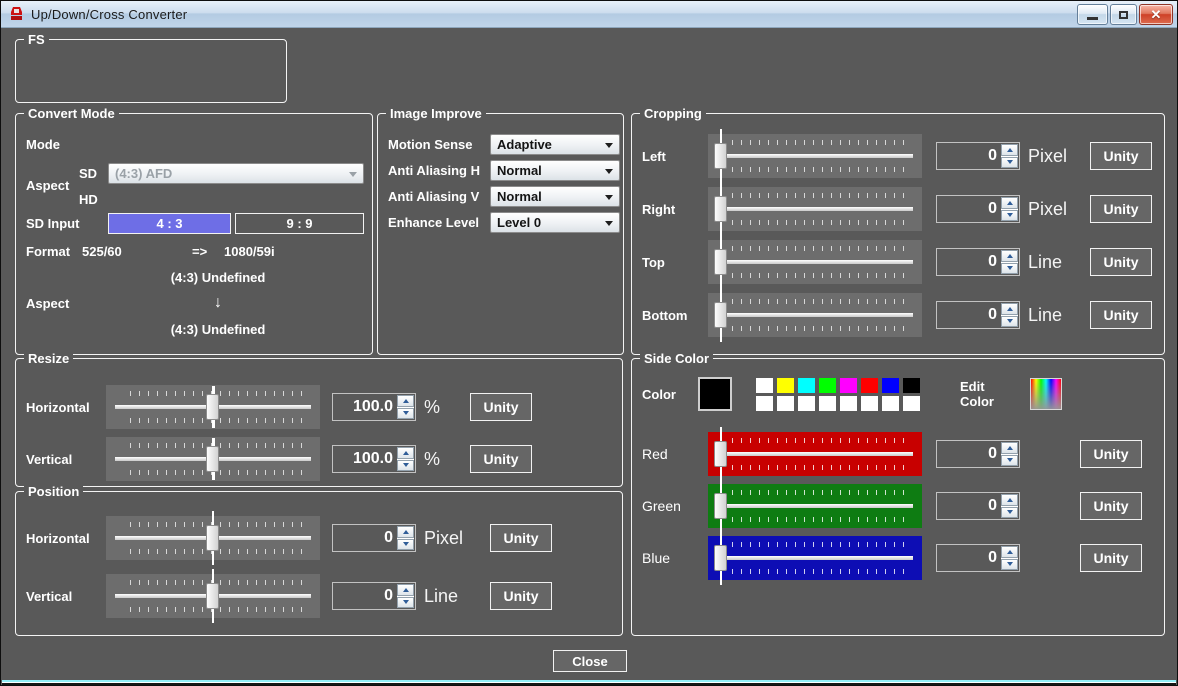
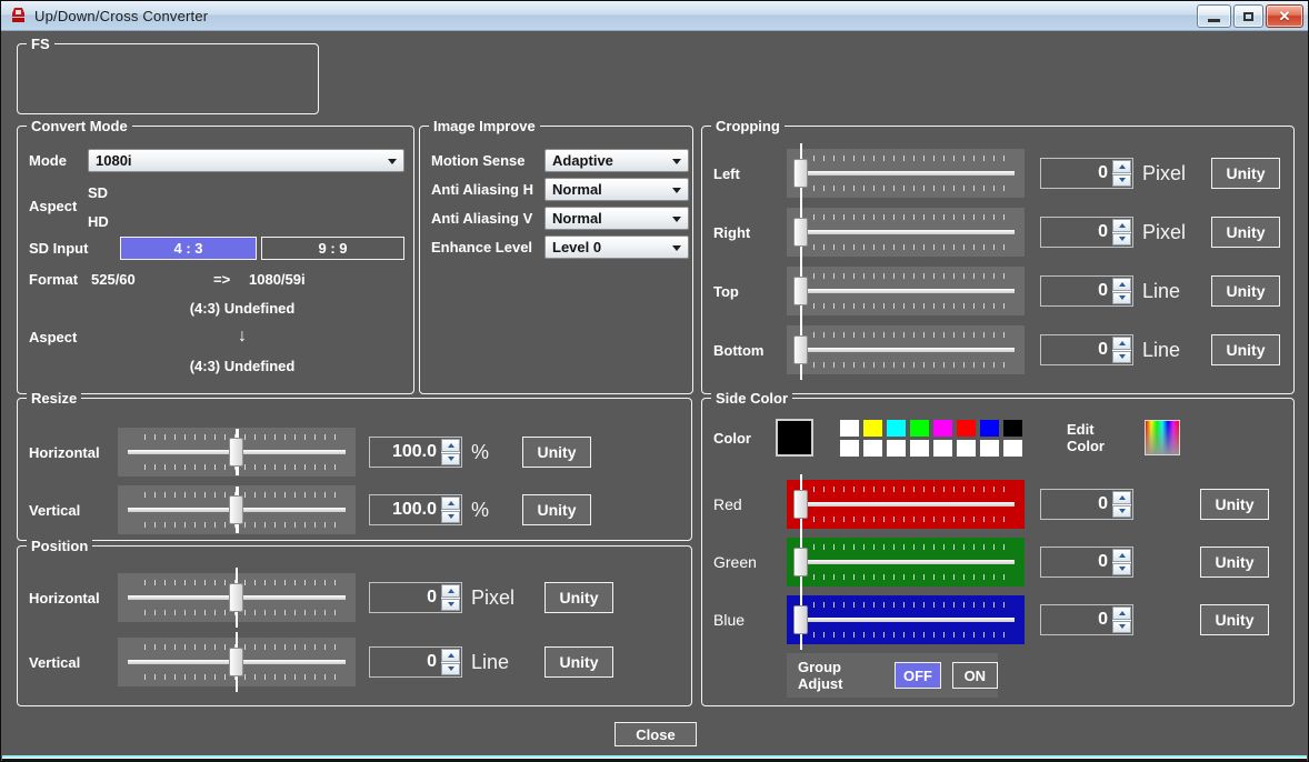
  Up/Down/Cross Converter
  ✕
  FS
  Convert Mode
  Mode
+ 1080i
  SD
- (4:3) AFD
  Aspect
  HD
  SD Input
  4 : 3
  9 : 9
  Format
  525/60
  =>
  1080/59i
  (4:3) Undefined
  Aspect
  ↓
  (4:3) Undefined
  Image Improve
  Motion Sense
  Adaptive
  Anti Aliasing H
  Normal
  Anti Aliasing V
  Normal
  Enhance Level
  Level 0
  Cropping
  Left
  0
  Pixel
  Unity
  Right
  0
  Pixel
  Unity
  Top
  0
  Line
  Unity
  Bottom
  0
  Line
  Unity
  Resize
  Horizontal
  100.0
  %
  Unity
  Vertical
  100.0
  %
  Unity
  Position
  Horizontal
  0
  Pixel
  Unity
  Vertical
  0
  Line
  Unity
  Side Color
  Color
  Edit Color
  Red
  0
  Unity
  Green
  0
  Unity
  Blue
  0
  Unity
+ Group Adjust
+ OFF
+ ON
  Close
